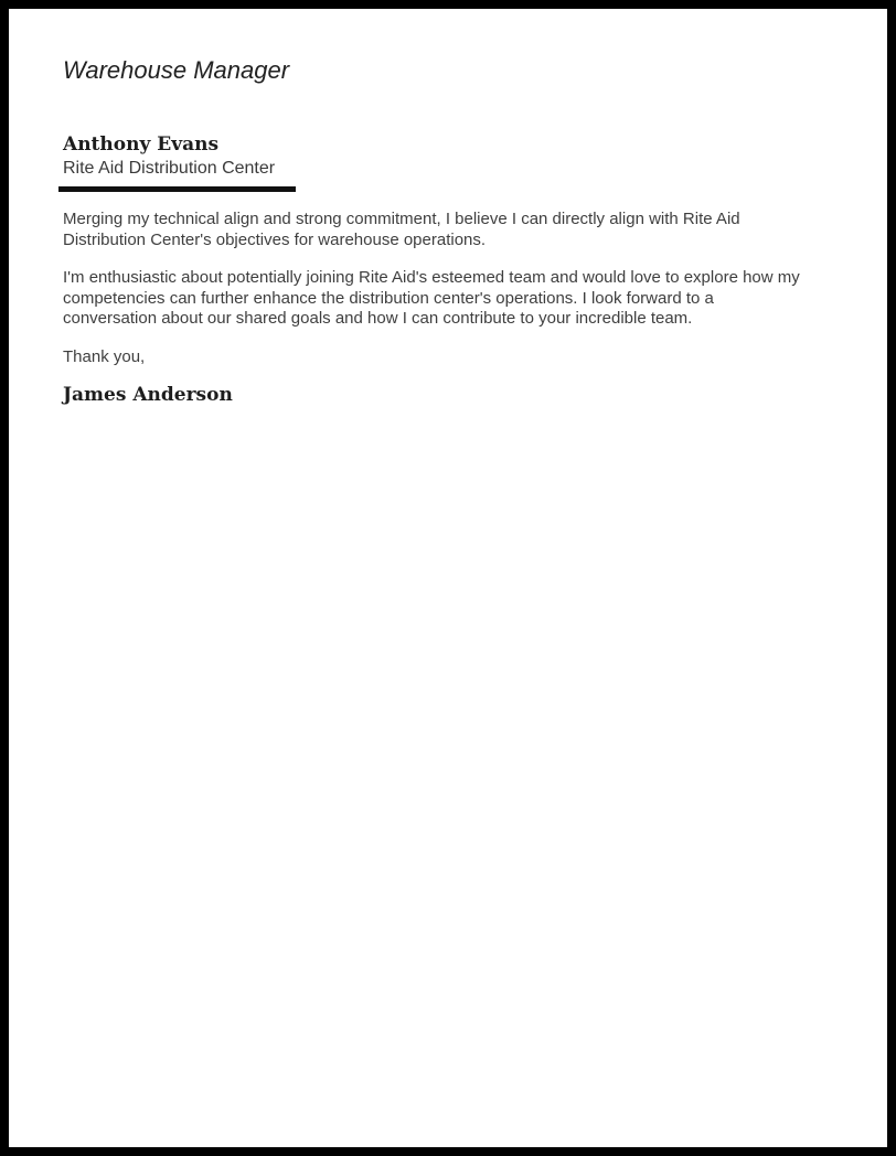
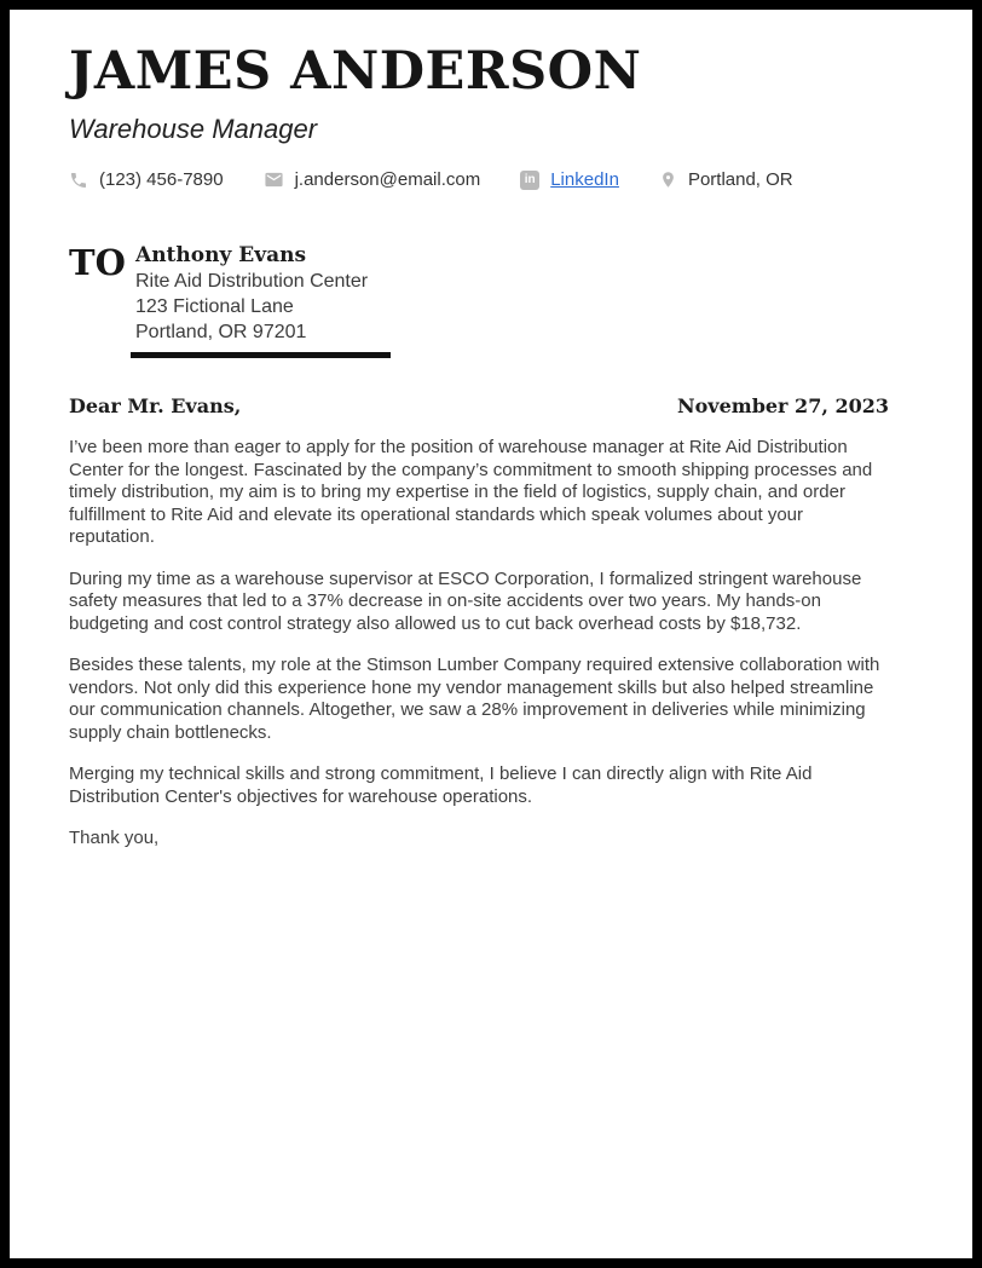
+ JAMES ANDERSON
  Warehouse Manager
+ (123) 456-7890
+ j.anderson@email.com
+ in
+ LinkedIn
+ Portland, OR
+ TO
  Anthony Evans
  Rite Aid Distribution Center
+ 123 Fictional Lane
+ Portland, OR 97201
+ Dear Mr. Evans,
+ November 27, 2023
+ I’ve been more than eager to apply for the position of warehouse manager at Rite Aid Distribution Center for the longest. Fascinated by the company’s commitment to smooth shipping processes and timely distribution, my aim is to bring my expertise in the field of logistics, supply chain, and order fulfillment to Rite Aid and elevate its operational standards which speak volumes about your reputation.
+ During my time as a warehouse supervisor at ESCO Corporation, I formalized stringent warehouse safety measures that led to a 37% decrease in on-site accidents over two years. My hands-on budgeting and cost control strategy also allowed us to cut back overhead costs by $18,732.
+ Besides these talents, my role at the Stimson Lumber Company required extensive collaboration with vendors. Not only did this experience hone my vendor management skills but also helped streamline our communication channels. Altogether, we saw a 28% improvement in deliveries while minimizing supply chain bottlenecks.
- Merging my technical align and strong commitment, I believe I can directly align with Rite Aid Distribution Center's objectives for warehouse operations.
+ Merging my technical skills and strong commitment, I believe I can directly align with Rite Aid Distribution Center's objectives for warehouse operations.
- I'm enthusiastic about potentially joining Rite Aid's esteemed team and would love to explore how my competencies can further enhance the distribution center's operations. I look forward to a conversation about our shared goals and how I can contribute to your incredible team.
  Thank you,
- James Anderson
